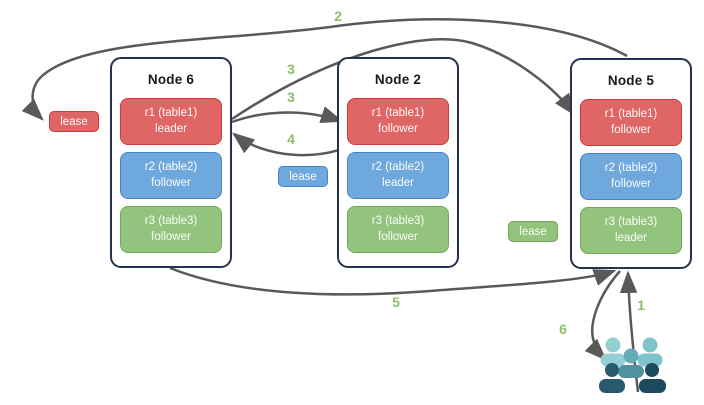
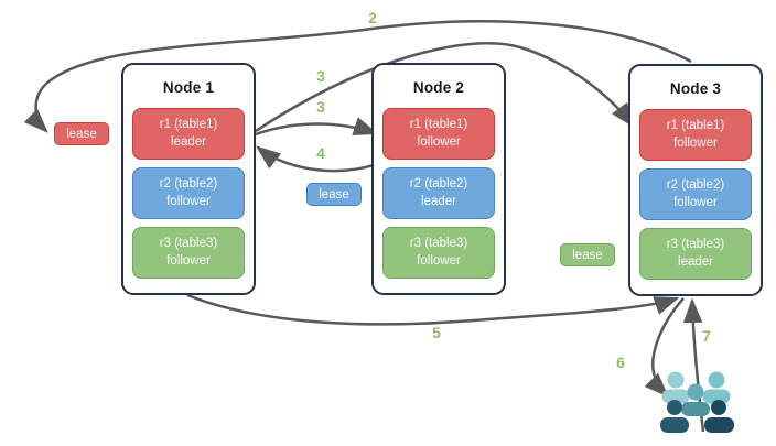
- Node 6
+ Node 1
  r1 (table1)
  leader
  r2 (table2)
  follower
  r3 (table3)
  follower
  Node 2
  r1 (table1)
  follower
  r2 (table2)
  leader
  r3 (table3)
  follower
- Node 5
+ Node 3
  r1 (table1)
  follower
  r2 (table2)
  follower
  r3 (table3)
  leader
  lease
  lease
  lease
  2
  3
  3
  4
  5
- 1
+ 7
  6
